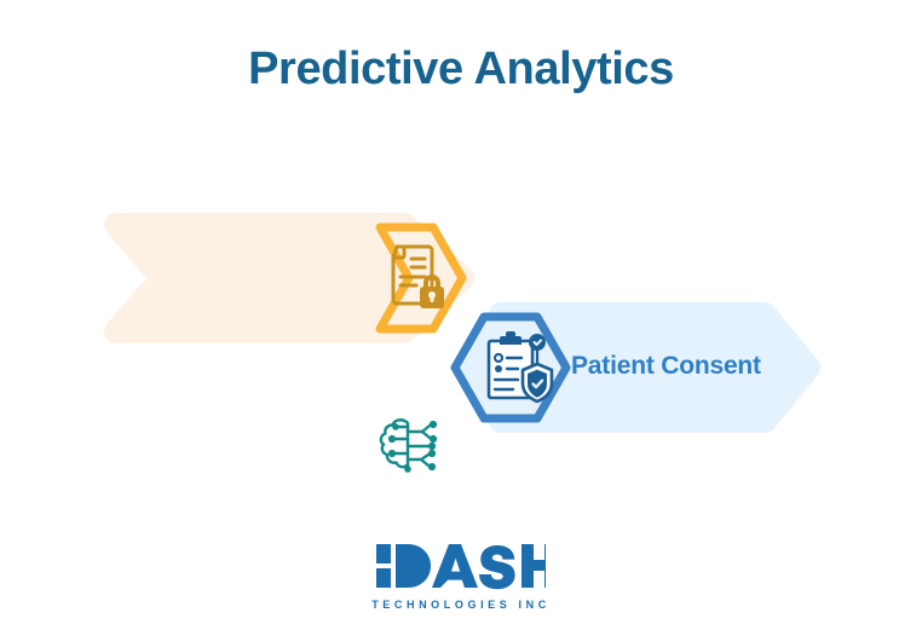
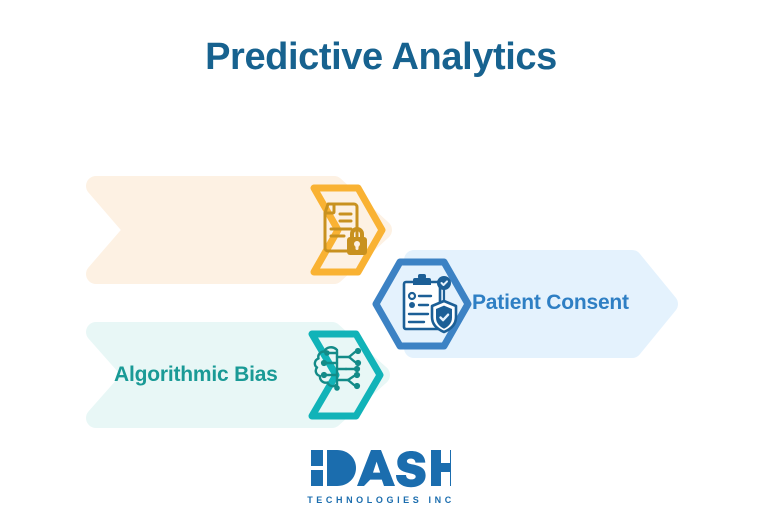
  Predictive Analytics
  Patient Consent
+ Algorithmic Bias
  TECHNOLOGIES INC
